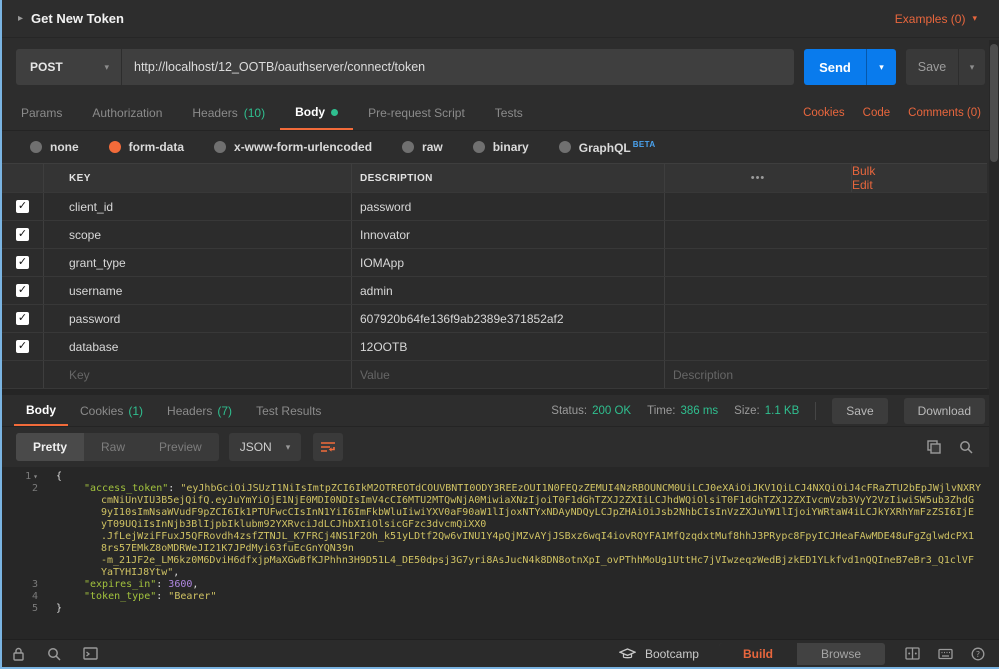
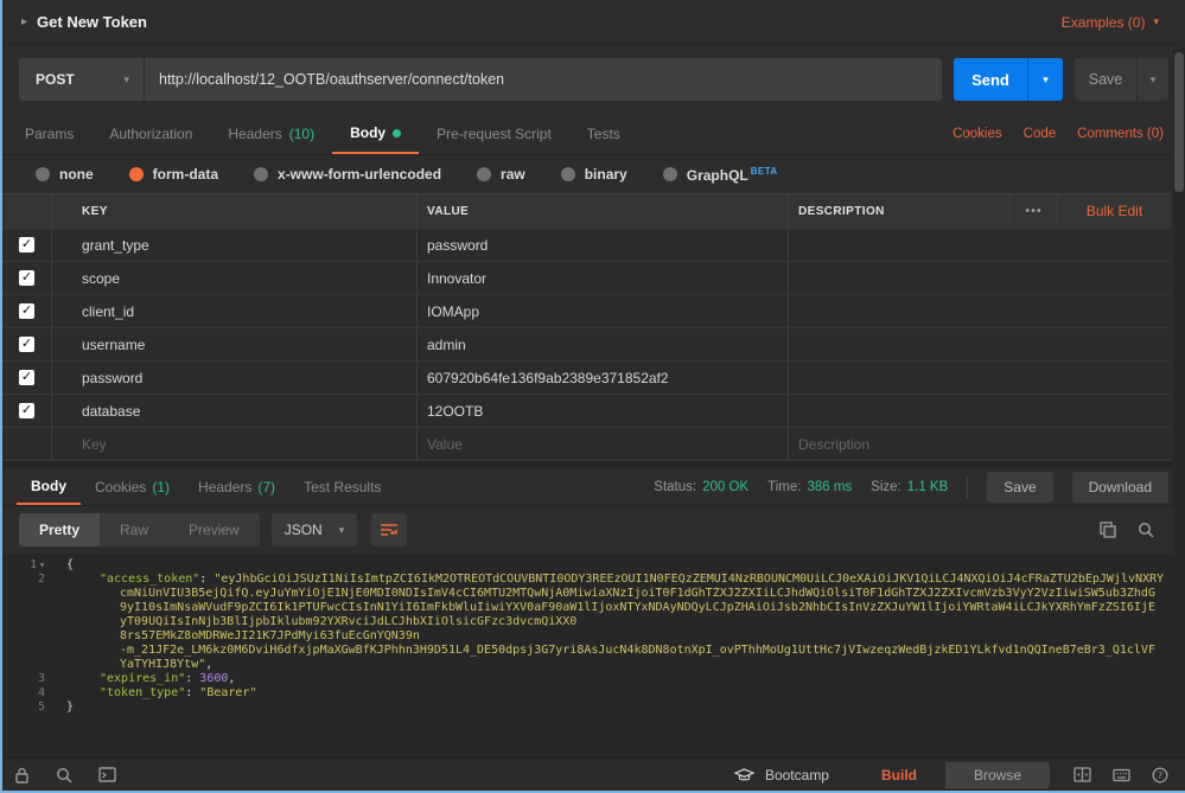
  ▸
  Get New Token
  Examples (0)
  ▾
  POST
  ▾
  http://localhost/12_OOTB/oauthserver/connect/token
  Send
  ▾
  Save
  ▾
  Params
  Authorization
  Headers
  (10)
  Body
  Pre-request Script
  Tests
  Cookies
  Code
  Comments (0)
  none
  form-data
  x-www-form-urlencoded
  raw
  binary
  GraphQL BETA
  KEY
+ VALUE
  DESCRIPTION
  •••
  Bulk Edit
  ✓
- client_id
+ grant_type
  password
  ✓
  scope
  Innovator
  ✓
- grant_type
+ client_id
  IOMApp
  ✓
  username
  admin
  ✓
  password
  607920b64fe136f9ab2389e371852af2
  ✓
  database
  12OOTB
  Key
  Value
  Description
  Body
  Cookies
  (1)
  Headers
  (7)
  Test Results
  Status:
  200 OK
  Time:
  386 ms
  Size:
  1.1 KB
  Save
  Download
  Pretty
  Raw
  Preview
  JSON
  ▾
  1 ▾
  {
  2
  "access_token": "eyJhbGciOiJSUzI1NiIsImtpZCI6IkM2OTREOTdCOUVBNTI0ODY3REEzOUI1N0FEQzZEMUI4NzRBOUNCM0UiLCJ0eXAiOiJKV1QiLCJ4NXQiOiJ4cFRaZTU2bEpJWjlvNXRY
  cmNiUnVIU3B5ejQifQ.eyJuYmYiOjE1NjE0MDI0NDIsImV4cCI6MTU2MTQwNjA0MiwiaXNzIjoiT0F1dGhTZXJ2ZXIiLCJhdWQiOlsiT0F1dGhTZXJ2ZXIvcmVzb3VyY2VzIiwiSW5ub3ZhdG
  9yI10sImNsaWVudF9pZCI6Ik1PTUFwcCIsInN1YiI6ImFkbWluIiwiYXV0aF90aW1lIjoxNTYxNDAyNDQyLCJpZHAiOiJsb2NhbCIsInVzZXJuYW1lIjoiYWRtaW4iLCJkYXRhYmFzZSI6IjE
  yT09UQiIsInNjb3BlIjpbIklubm92YXRvciJdLCJhbXIiOlsicGFzc3dvcmQiXX0
- .JfLejWziFFuxJ5QFRovdh4zsfZTNJL_K7FRCj4NS1F2Oh_k51yLDtf2Qw6vINU1Y4pQjMZvAYjJSBxz6wqI4iovRQYFA1MfQzqdxtMuf8hhJ3PRypc8FpyICJHeaFAwMDE48uFgZglwdcPX1
  8rs57EMkZ8oMDRWeJI21K7JPdMyi63fuEcGnYQN39n
  -m_21JF2e_LM6kz0M6DviH6dfxjpMaXGwBfKJPhhn3H9D51L4_DE50dpsj3G7yri8AsJucN4k8DN8otnXpI_ovPThhMoUg1UttHc7jVIwzeqzWedBjzkED1YLkfvd1nQQIneB7eBr3_Q1clVF
  YaTYHIJ8Ytw",
  3
  "expires_in": 3600,
  4
  "token_type": "Bearer"
  5
  }
  Bootcamp
  Build
  Browse
  ?
